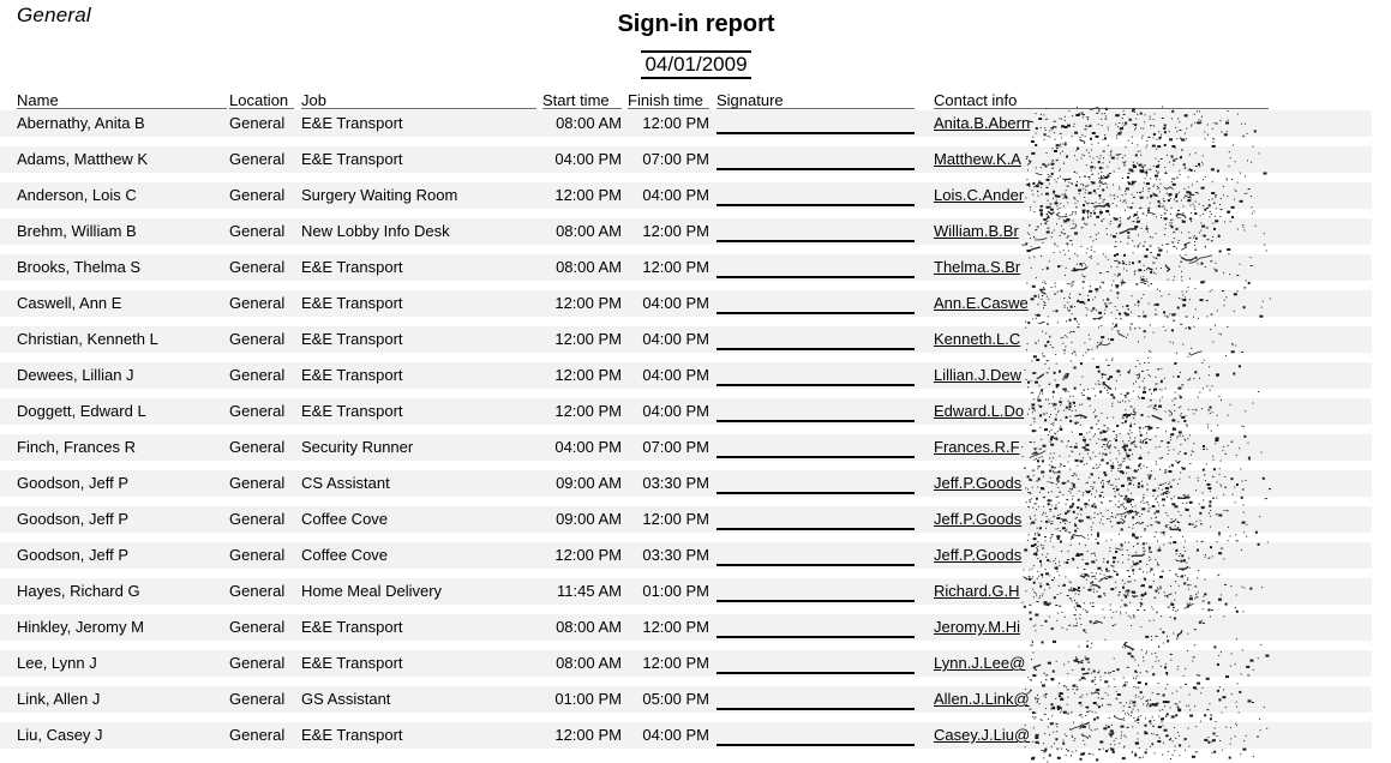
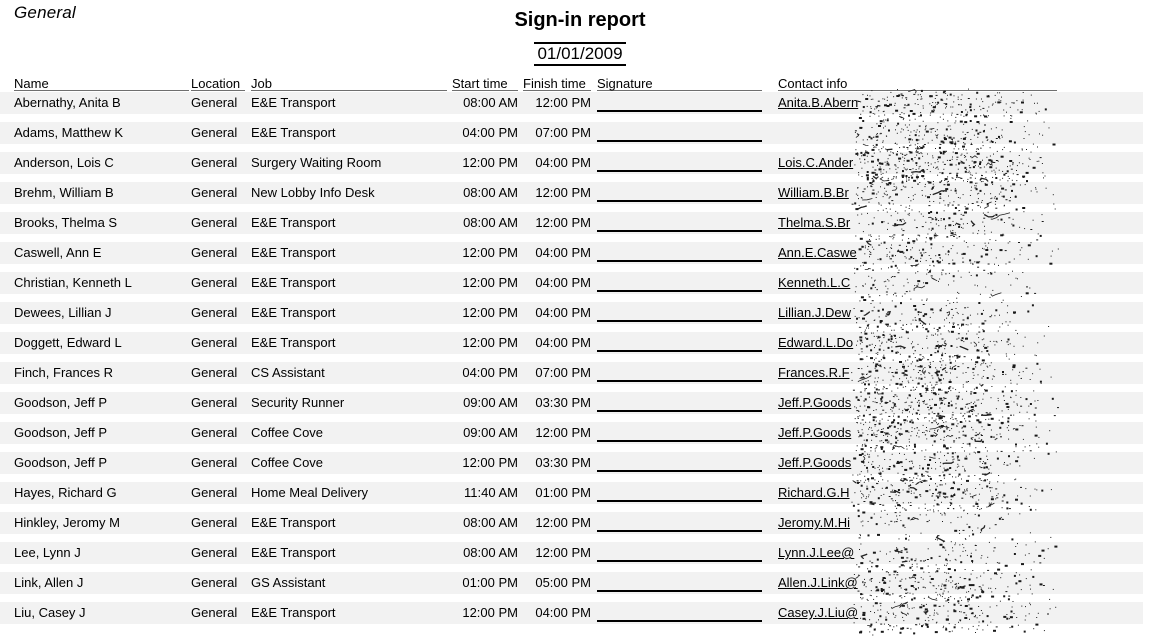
  General
  Sign-in report
- 04/01/2009
+ 01/01/2009
  Name
  Location
  Job
  Start time
  Finish time
  Signature
  Contact info
  Abernathy, Anita B
  General
  E&E Transport
  08:00 AM
  12:00 PM
  Anita.B.Abern
  Adams, Matthew K
  General
  E&E Transport
  04:00 PM
  07:00 PM
- Matthew.K.A
  Anderson, Lois C
  General
  Surgery Waiting Room
  12:00 PM
  04:00 PM
  Lois.C.Ander
  Brehm, William B
  General
  New Lobby Info Desk
  08:00 AM
  12:00 PM
  William.B.Br
  Brooks, Thelma S
  General
  E&E Transport
  08:00 AM
  12:00 PM
  Thelma.S.Br
  Caswell, Ann E
  General
  E&E Transport
  12:00 PM
  04:00 PM
  Ann.E.Caswe
  Christian, Kenneth L
  General
  E&E Transport
  12:00 PM
  04:00 PM
  Kenneth.L.C
  Dewees, Lillian J
  General
  E&E Transport
  12:00 PM
  04:00 PM
  Lillian.J.Dew
  Doggett, Edward L
  General
  E&E Transport
  12:00 PM
  04:00 PM
  Edward.L.Do
  Finch, Frances R
  General
- Security Runner
+ CS Assistant
  04:00 PM
  07:00 PM
  Frances.R.F
  Goodson, Jeff P
  General
- CS Assistant
+ Security Runner
  09:00 AM
  03:30 PM
  Jeff.P.Goods
  Goodson, Jeff P
  General
  Coffee Cove
  09:00 AM
  12:00 PM
  Jeff.P.Goods
  Goodson, Jeff P
  General
  Coffee Cove
  12:00 PM
  03:30 PM
  Jeff.P.Goods
  Hayes, Richard G
  General
  Home Meal Delivery
- 11:45 AM
+ 11:40 AM
  01:00 PM
  Richard.G.H
  Hinkley, Jeromy M
  General
  E&E Transport
  08:00 AM
  12:00 PM
  Jeromy.M.Hi
  Lee, Lynn J
  General
  E&E Transport
  08:00 AM
  12:00 PM
  Lynn.J.Lee@
  Link, Allen J
  General
  GS Assistant
  01:00 PM
  05:00 PM
  Allen.J.Link@
  Liu, Casey J
  General
  E&E Transport
  12:00 PM
  04:00 PM
  Casey.J.Liu@
